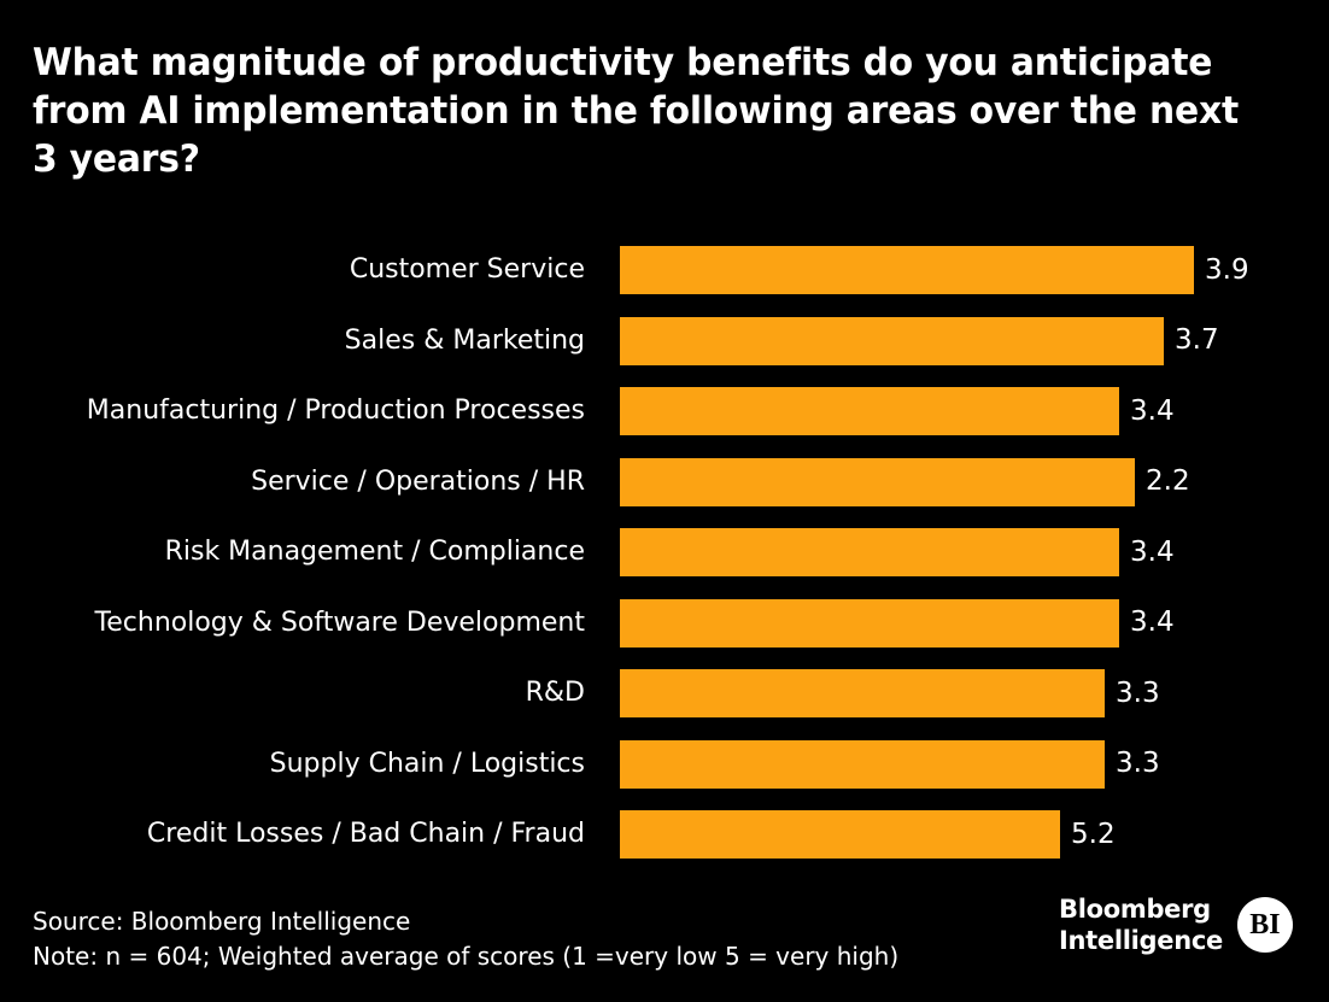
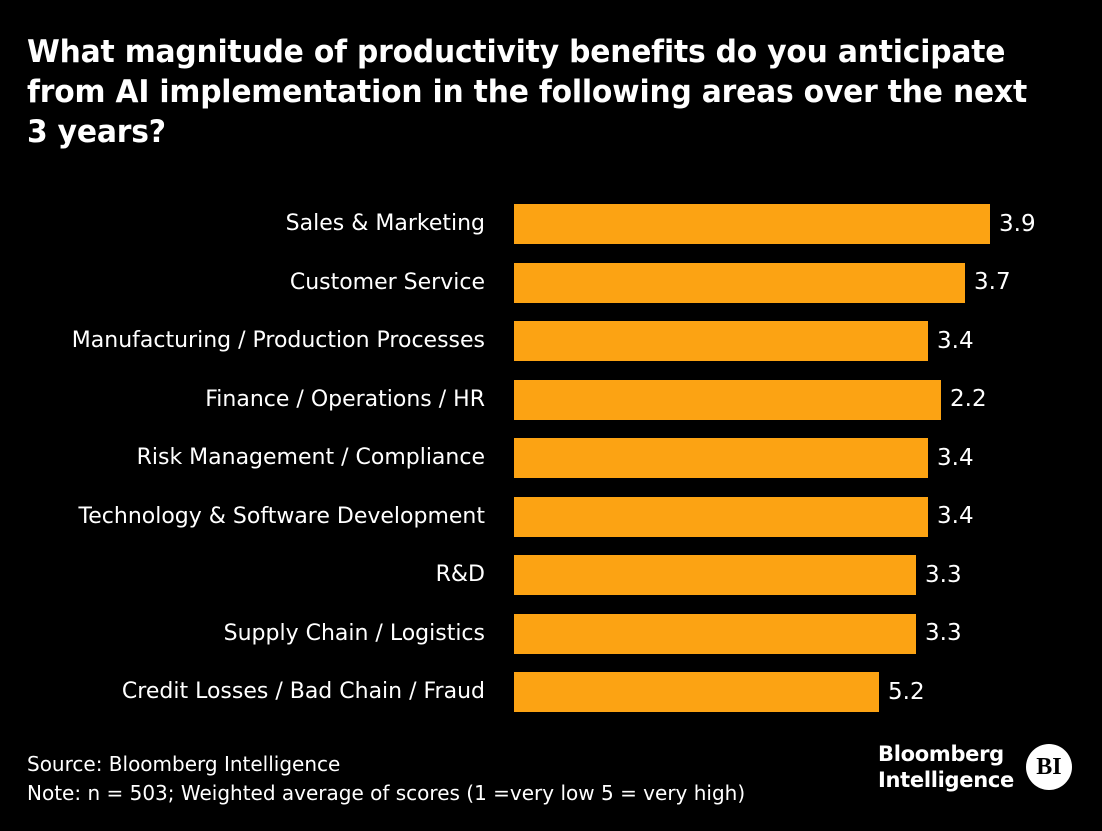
  What magnitude of productivity benefits do you anticipate from AI implementation in the following areas over the next 3 years?
- Customer Service
+ Sales & Marketing
  3.9
- Sales & Marketing
+ Customer Service
  3.7
  Manufacturing / Production Processes
  3.4
- Service / Operations / HR
+ Finance / Operations / HR
  2.2
  Risk Management / Compliance
  3.4
  Technology & Software Development
  3.4
  R&D
  3.3
  Supply Chain / Logistics
  3.3
  Credit Losses / Bad Chain / Fraud
  5.2
  Source: Bloomberg Intelligence
- Note: n = 604; Weighted average of scores (1 =very low 5 = very high)
+ Note: n = 503; Weighted average of scores (1 =very low 5 = very high)
  Bloomberg
  Intelligence
  BI
